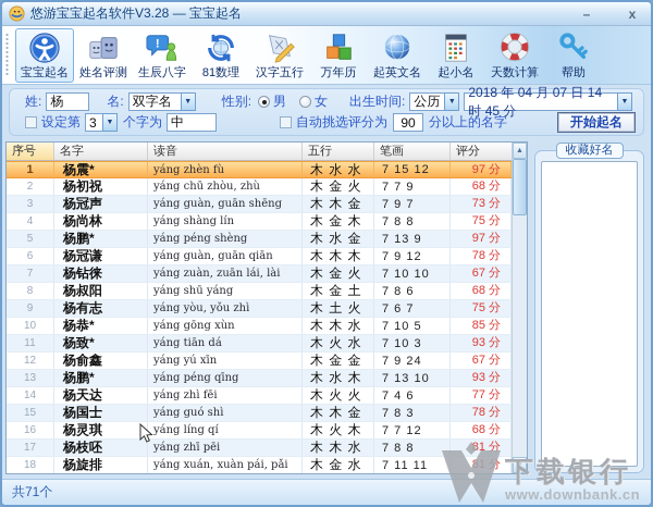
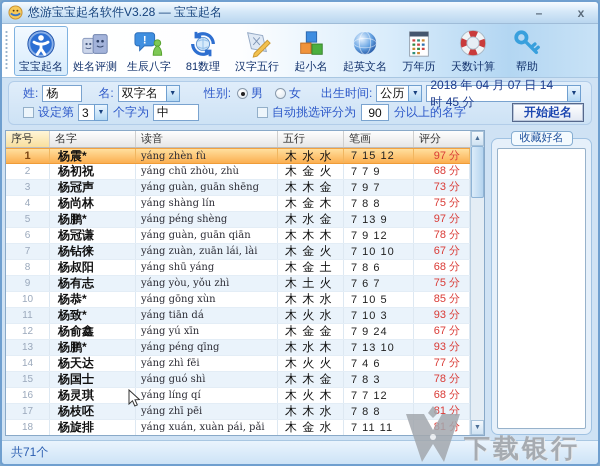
  悠游宝宝起名软件V3.28 — 宝宝起名
  –
  x
  宝宝起名
  姓名评测
  !
  生辰八字
  81数理
  汉字五行
- 万年历
+ 起小名
  起英文名
- 起小名
+ 万年历
  天数计算
  帮助
  姓:
  杨
  名:
  双字名
  性别:
  男
  女
  出生时间:
  公历
  2018 年 04 月 07 日 14 时 45 分
  设定第
  3
  个字为
  中
  自动挑选评分为
  90
  分以上的名字
  开始起名
  序号
  名字
  读音
  五行
  笔画
  评分
  1
  杨震*
  yáng zhèn fù
  木 水 水
  7 15 12
  97 分
  2
  杨初祝
  yáng chū zhòu, zhù
  木 金 火
  7 7 9
  68 分
  3
  杨冠声
  yáng guàn, guān shēng
  木 木 金
  7 9 7
  73 分
  4
  杨尚林
  yáng shàng lín
  木 金 木
  7 8 8
  75 分
  5
  杨鹏*
  yáng péng shèng
  木 水 金
  7 13 9
  97 分
  6
  杨冠谦
  yáng guàn, guān qiān
  木 木 木
  7 9 12
  78 分
  7
  杨钻徕
  yáng zuàn, zuān lái, lài
  木 金 火
  7 10 10
  67 分
  8
  杨叔阳
  yáng shū yáng
  木 金 土
  7 8 6
  68 分
  9
  杨有志
  yáng yòu, yǒu zhì
  木 土 火
  7 6 7
  75 分
  10
  杨恭*
  yáng gōng xùn
  木 木 水
  7 10 5
  85 分
  11
  杨致*
  yáng tiān dá
  木 火 水
  7 10 3
  93 分
  12
  杨俞鑫
  yáng yú xīn
  木 金 金
  7 9 24
  67 分
  13
  杨鹏*
  yáng péng qīng
  木 水 木
  7 13 10
  93 分
  14
  杨天达
  yáng zhì fēi
  木 火 火
  7 4 6
  77 分
  15
  杨国士
  yáng guó shì
  木 木 金
  7 8 3
  78 分
  16
  杨灵琪
  yáng líng qí
  木 火 木
  7 7 12
  68 分
  17
  杨枝呸
  yáng zhī pēi
  木 木 水
  7 8 8
  81 分
  18
  杨旋排
  yáng xuán, xuàn pái, pǎi
  木 金 水
  7 11 11
  81 分
  收藏好名
  共71个
  下载银行
- www.downbank.cn
